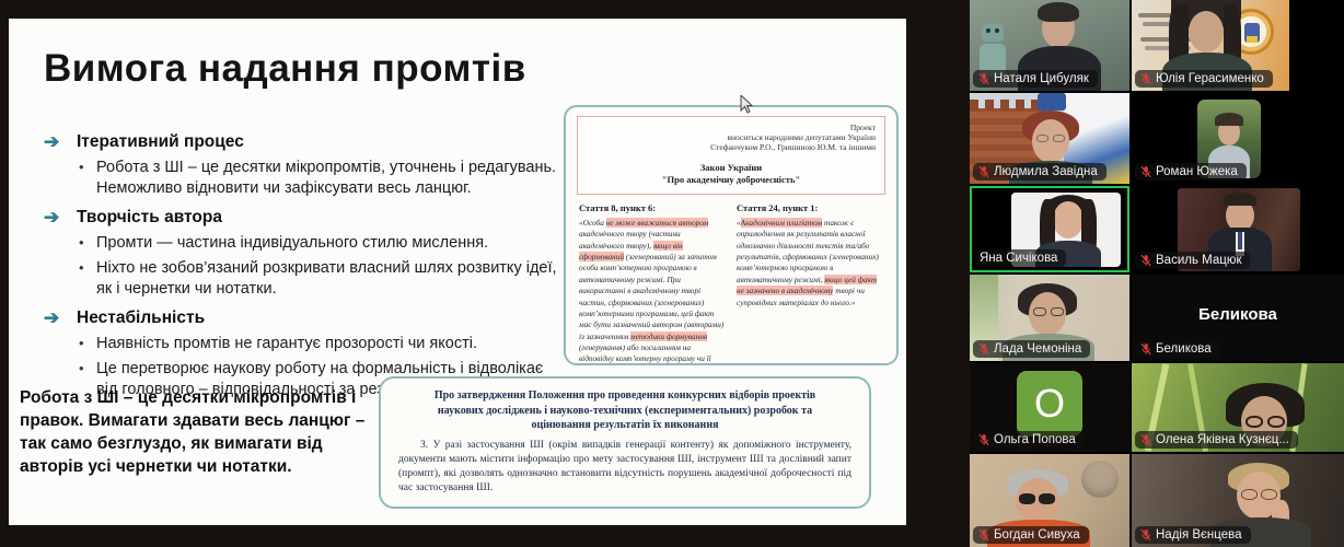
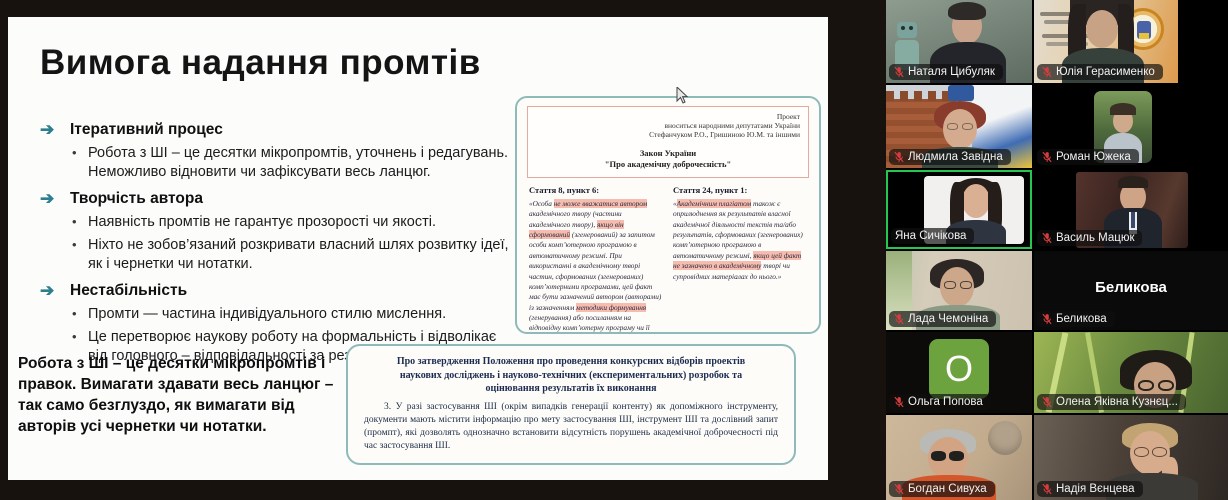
  Вимога надання промтів
  ➔
  Ітеративний процес
  Робота з ШІ – це десятки мікропромтів, уточнень і редагувань. Неможливо відновити чи зафіксувати весь ланцюг.
  ➔
  Творчість автора
- Промти — частина індивідуального стилю мислення.
+ Наявність промтів не гарантує прозорості чи якості.
  Ніхто не зобов’язаний розкривати власний шлях розвитку ідеї, як і чернетки чи нотатки.
  ➔
  Нестабільність
- Наявність промтів не гарантує прозорості чи якості.
+ Промти — частина індивідуального стилю мислення.
  Це перетворює наукову роботу на формальність і відволікає від головного – відповідальності за ре
  Робота з ШІ – це десятки мікропромтів і правок. Вимагати здавати весь ланцюг – так само безглуздо, як вимагати від авторів усі чернетки чи нотатки.
  Проект
  вноситься народними депутатами України
  Стефанчуком Р.О., Гришиною Ю.М. та іншими
  Закон України
  "Про академічну доброчесність"
  Стаття 8, пункт 6:
  «Особа не може вважатися автором академічного твору (частини академічного твору), якщо він сформований (згенерований) за запитом особи комп’ютерною програмою в автоматичному режимі. При використанні в академічному творі частин, сформованих (згенерованих) комп’ютерними програмами, цей факт має бути зазначений автором (авторами) із зазначенням методики формування (генерування) або посиланням на відповідну комп’ютерну програму чи її
  Стаття 24, пункт 1:
- «Академічним плагіатом також є оприлюднення як результатів власної однозначно діяльності текстів та/або результатів, сформованих (згенерованих) комп’ютерною програмою в автоматичному режимі, якщо цей факт не зазначено в академічному творі чи супровідних матеріалах до нього.»
+ «Академічним плагіатом також є оприлюднення як результатів власної академічної діяльності текстів та/або результатів, сформованих (згенерованих) комп’ютерною програмою в автоматичному режимі, якщо цей факт не зазначено в академічному творі чи супровідних матеріалах до нього.»
  Про затвердження Положення про проведення конкурсних відборів проектів наукових досліджень і науково-технічних (експериментальних) розробок та оцінювання результатів їх виконання
  3. У разі застосування ШІ (окрім випадків генерації контенту) як допоміжного інструменту, документи мають містити інформацію про мету застосування ШІ, інструмент ШІ та дослівний запит (промпт), які дозволять однозначно встановити відсутність порушень академічної доброчесності під час застосування ШІ.
  Наталя Цибуляк
  Юлія Герасименко
  Людмила Завідна
  Роман Южека
  Яна Сичікова
  Василь Мацюк
  Лада Чемоніна
  Беликова
  Беликова
  O
  Ольга Попова
  Олена Яківна Кузнєц...
  Богдан Сивуха
  Надія Вєнцева
